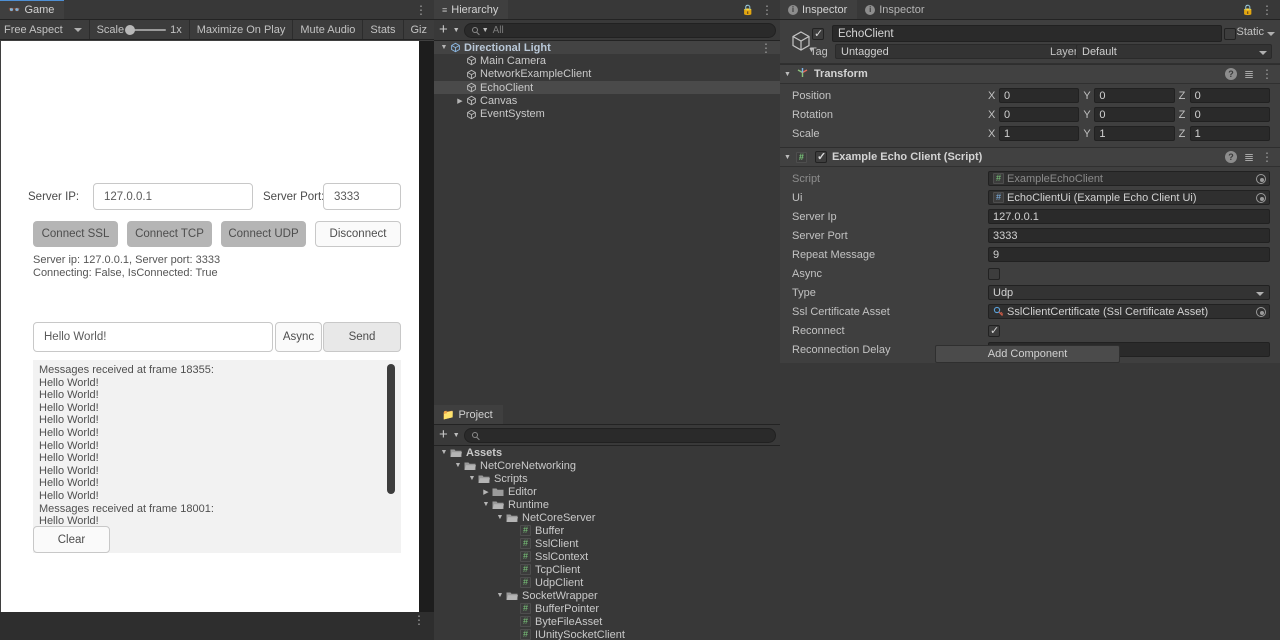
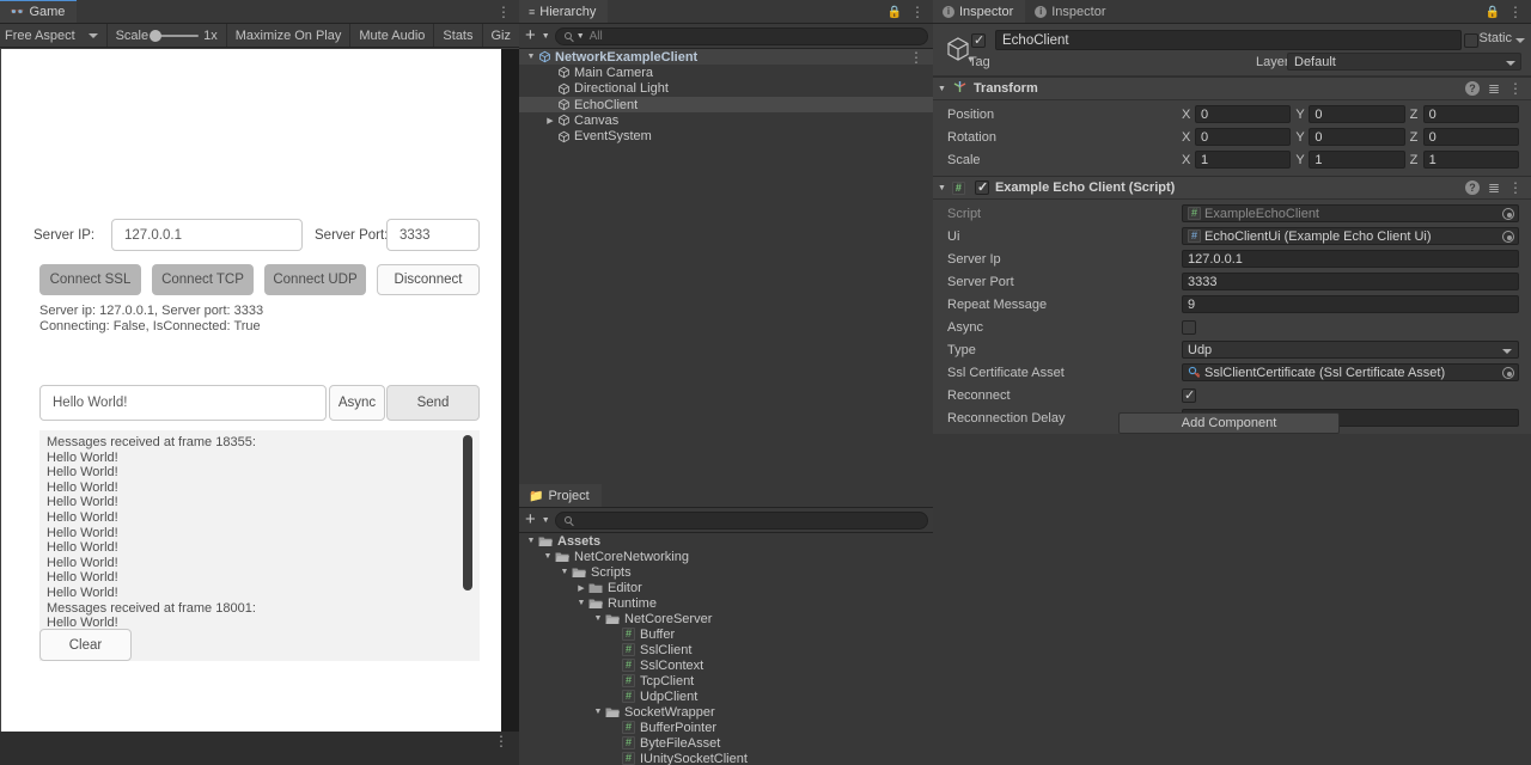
  👓
  Game
  Free Aspect
  Scale
  1x
  Maximize On Play
  Mute Audio
  Stats
  Giz
  Server IP:
  127.0.0.1
  Server Port
  3333
  Connect SSL
  Connect TCP
  Connect UDP
  Disconnect
  Server ip: 127.0.0.1, Server port: 3333
  Connecting: False, IsConnected: True
  Hello World!
  Async
  Send
  Messages received at frame 18355:
  Hello World!
  Hello World!
  Hello World!
  Hello World!
  Hello World!
  Hello World!
  Hello World!
  Hello World!
  Hello World!
  Hello World!
  Messages received at frame 18001:
  Hello World!
  Clear
  ≡
  Hierarchy
  +
  All
- Directional Light
+ NetworkExampleClient
  Main Camera
- NetworkExampleClient
+ Directional Light
  EchoClient
  Canvas
  EventSystem
  📁
  Project
  +
  Assets
  NetCoreNetworking
  Scripts
  Editor
  Runtime
  NetCoreServer
  #
  Buffer
  #
  SslClient
  #
  SslContext
  #
  TcpClient
  #
  UdpClient
  SocketWrapper
  #
  BufferPointer
  #
  ByteFileAsset
  #
  IUnitySocketClient
  i
  Inspector
  i
  Inspector
  EchoClient
  Static
  Tag
- Untagged
  Laye
  Default
  Transform
  ?
  ≣
  Position
  X
  0
  Y
  0
  Z
  0
  Rotation
  X
  0
  Y
  0
  Z
  0
  Scale
  X
  1
  Y
  1
  Z
  1
  #
  Example Echo Client (Script)
  ?
  ≣
  Script
  #
  ExampleEchoClient
  Ui
  #
  EchoClientUi (Example Echo Client Ui)
  Server Ip
  127.0.0.1
  Server Port
  3333
  Repeat Message
  9
  Async
  Type
  Udp
  Ssl Certificate Asset
  SslClientCertificate (Ssl Certificate Asset)
  Reconnect
  Reconnection Delay
  Add Component
